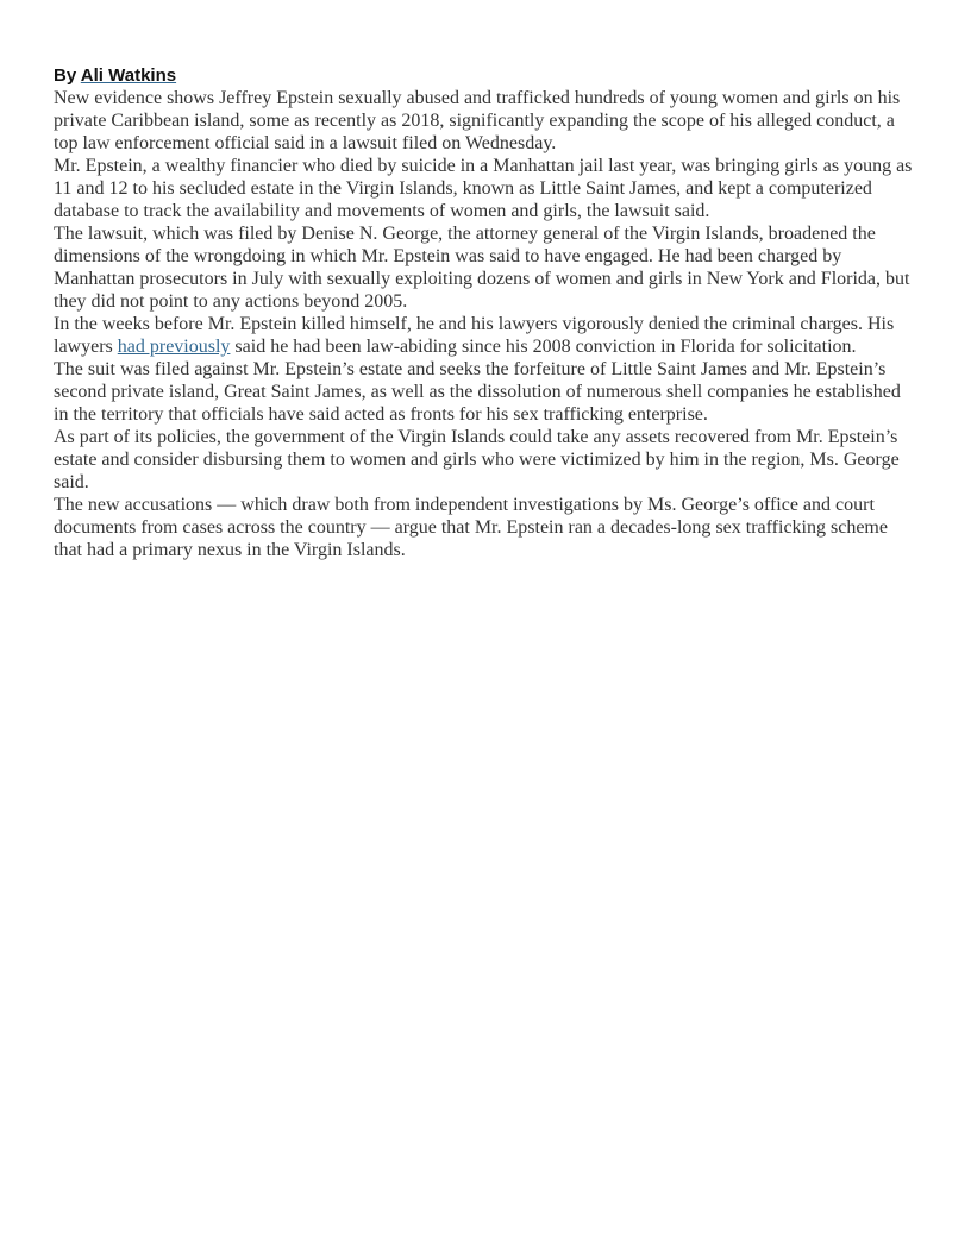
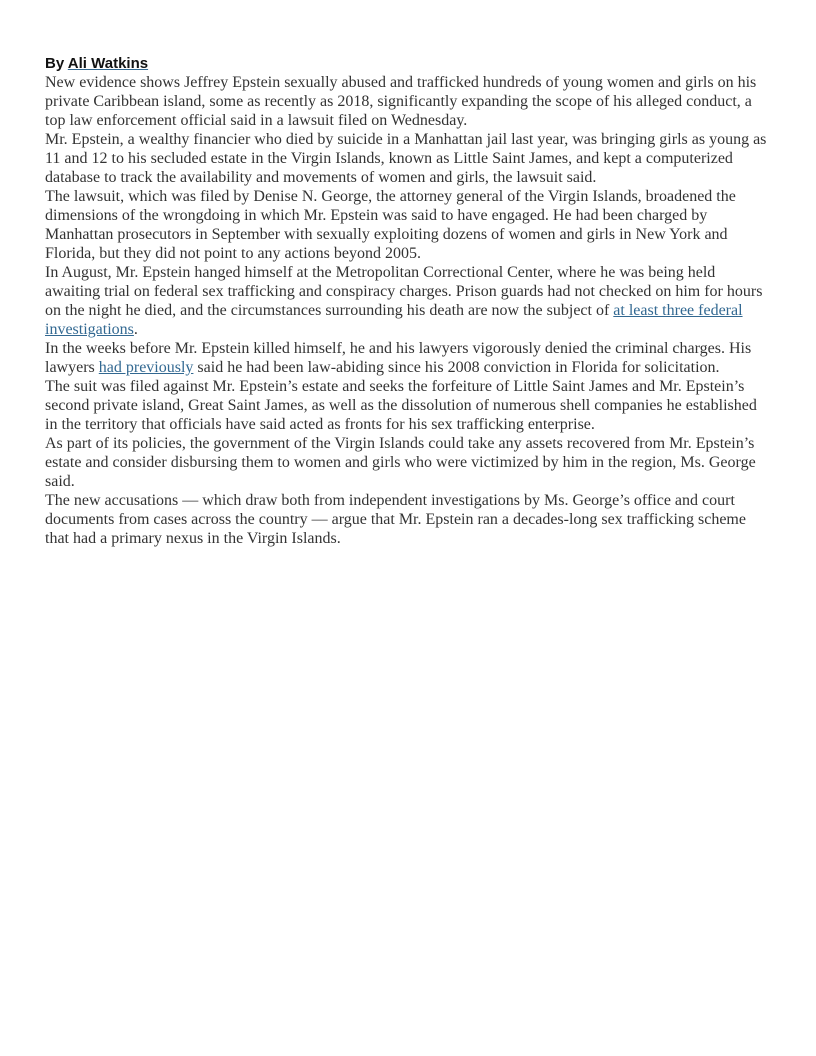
  By Ali Watkins
  New evidence shows Jeffrey Epstein sexually abused and trafficked hundreds of young women and girls on his private Caribbean island, some as recently as 2018, significantly expanding the scope of his alleged conduct, a top law enforcement official said in a lawsuit filed on Wednesday.
  Mr. Epstein, a wealthy financier who died by suicide in a Manhattan jail last year, was bringing girls as young as 11 and 12 to his secluded estate in the Virgin Islands, known as Little Saint James, and kept a computerized database to track the availability and movements of women and girls, the lawsuit said.
- The lawsuit, which was filed by Denise N. George, the attorney general of the Virgin Islands, broadened the dimensions of the wrongdoing in which Mr. Epstein was said to have engaged. He had been charged by Manhattan prosecutors in July with sexually exploiting dozens of women and girls in New York and Florida, but they did not point to any actions beyond 2005.
+ The lawsuit, which was filed by Denise N. George, the attorney general of the Virgin Islands, broadened the dimensions of the wrongdoing in which Mr. Epstein was said to have engaged. He had been charged by Manhattan prosecutors in September with sexually exploiting dozens of women and girls in New York and Florida, but they did not point to any actions beyond 2005.
+ In August, Mr. Epstein hanged himself at the Metropolitan Correctional Center, where he was being held awaiting trial on federal sex trafficking and conspiracy charges. Prison guards had not checked on him for hours on the night he died, and the circumstances surrounding his death are now the subject of at least three federal investigations.
  In the weeks before Mr. Epstein killed himself, he and his lawyers vigorously denied the criminal charges. His lawyers had previously said he had been law-abiding since his 2008 conviction in Florida for solicitation.
  The suit was filed against Mr. Epstein’s estate and seeks the forfeiture of Little Saint James and Mr. Epstein’s second private island, Great Saint James, as well as the dissolution of numerous shell companies he established in the territory that officials have said acted as fronts for his sex trafficking enterprise.
  As part of its policies, the government of the Virgin Islands could take any assets recovered from Mr. Epstein’s estate and consider disbursing them to women and girls who were victimized by him in the region, Ms. George said.
  The new accusations — which draw both from independent investigations by Ms. George’s office and court documents from cases across the country — argue that Mr. Epstein ran a decades-long sex trafficking scheme that had a primary nexus in the Virgin Islands.
